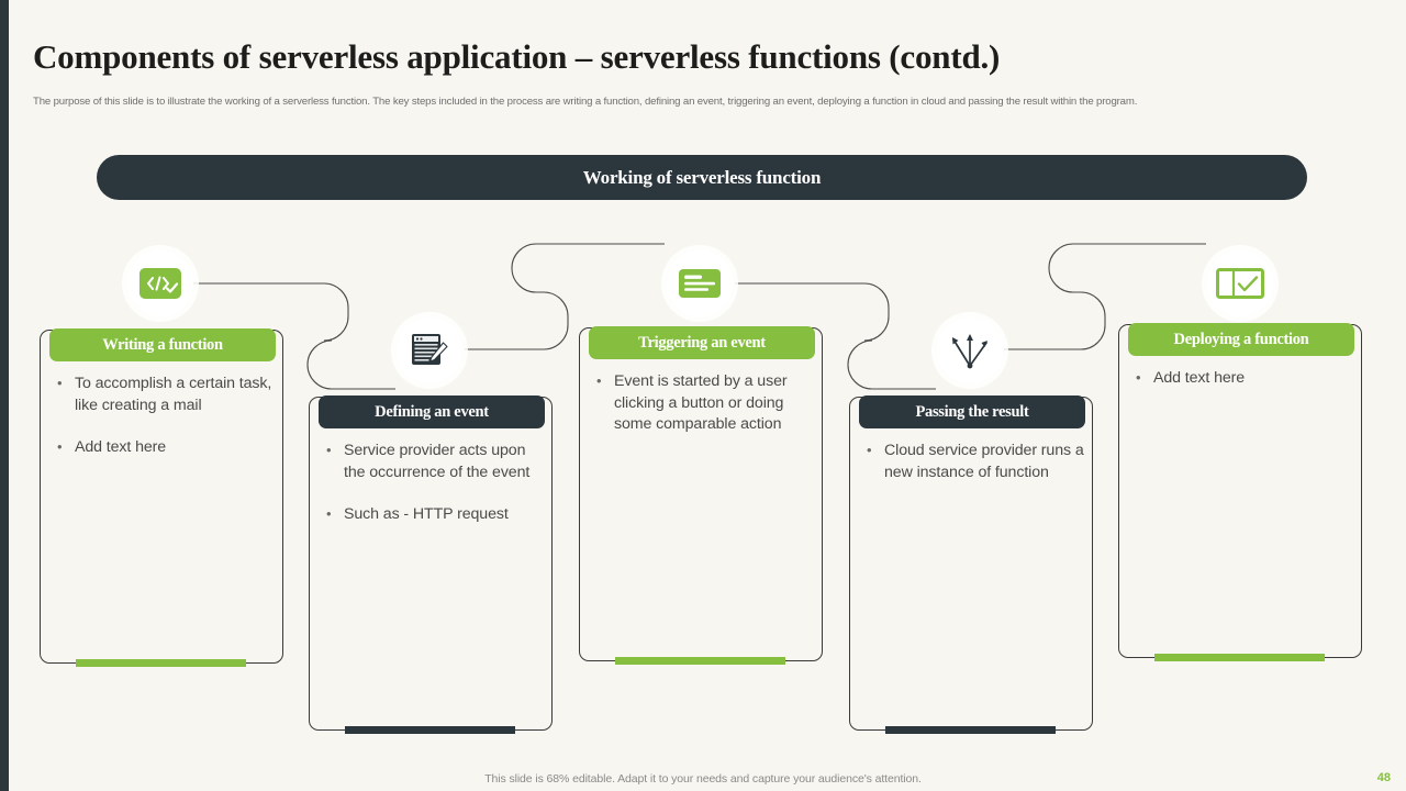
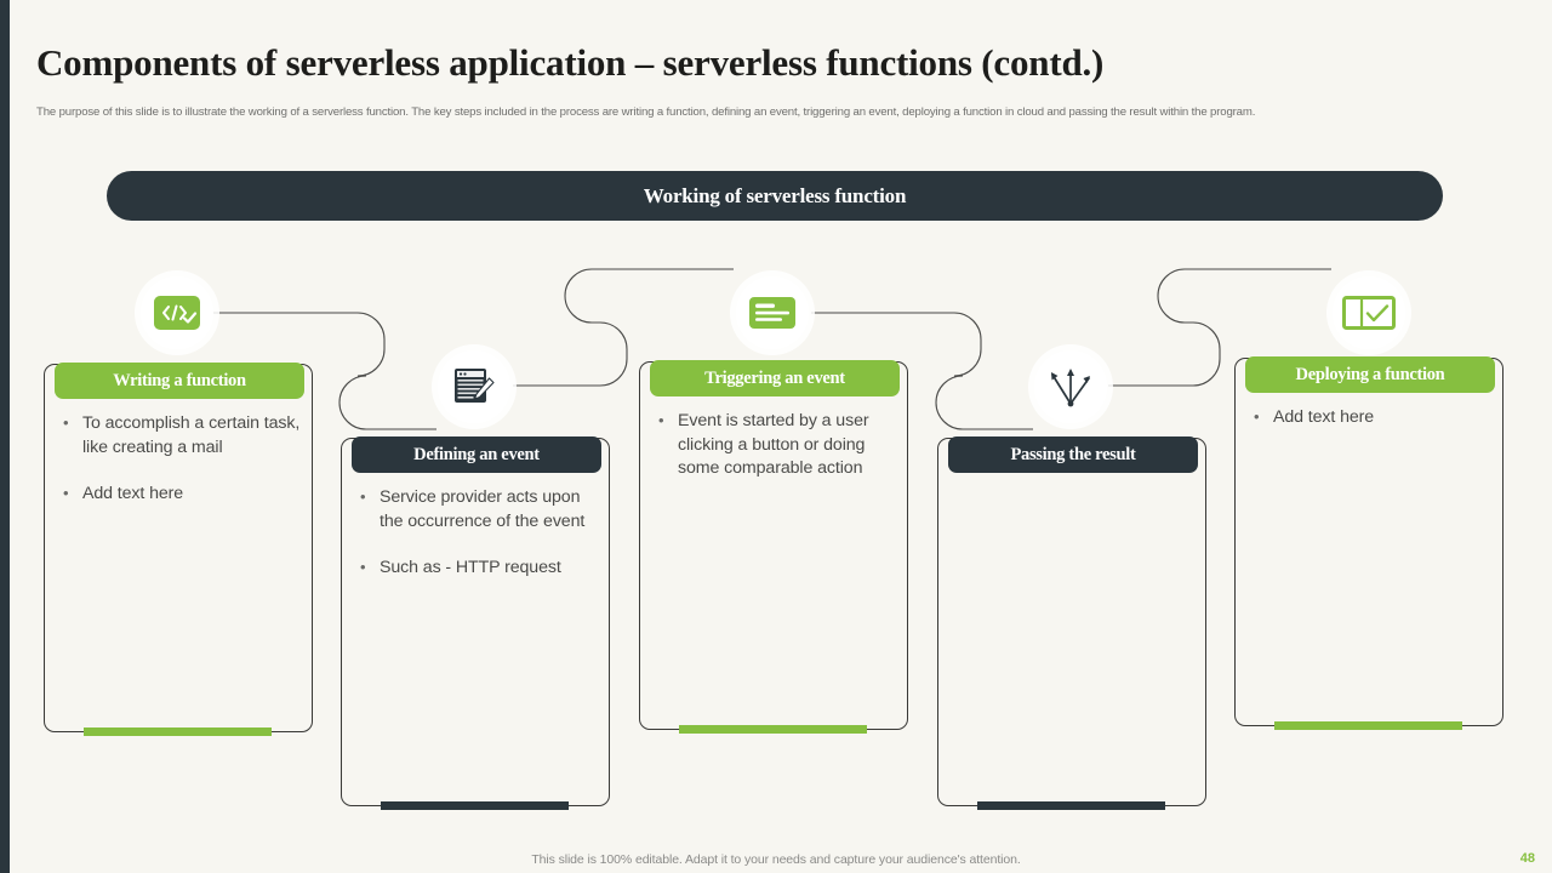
  Components of serverless application – serverless functions (contd.)
  The purpose of this slide is to illustrate the working of a serverless function. The key steps included in the process are writing a function, defining an event, triggering an event, deploying a function in cloud and passing the result within the program.
  Working of serverless function
  Writing a function
  To accomplish a certain task, like creating a mail
  Add text here
  Defining an event
  Service provider acts upon the occurrence of the event
  Such as - HTTP request
  Triggering an event
  Event is started by a user clicking a button or doing some comparable action
  Passing the result
- Cloud service provider runs a new instance of function
  Deploying a function
  Add text here
- This slide is 68% editable. Adapt it to your needs and capture your audience's attention.
+ This slide is 100% editable. Adapt it to your needs and capture your audience's attention.
  48
